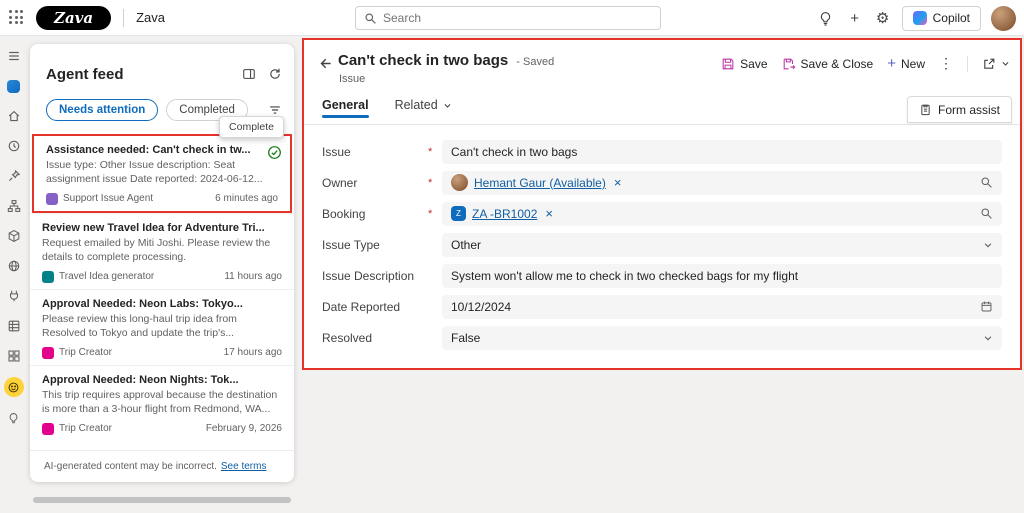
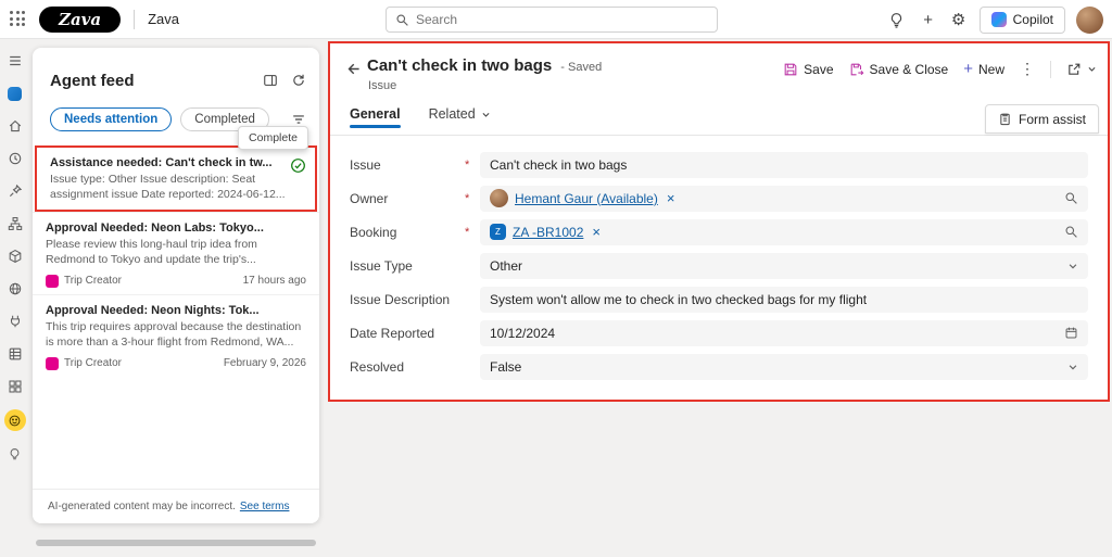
  Zava
  Zava
  Search
  +
  ⚙
  Copilot
  Agent feed
  Needs attention
  Completed
  Complete
  Assistance needed: Can't check in tw...
  Issue type: Other Issue description: Seat assignment issue Date reported: 2024-06-12...
- Support Issue Agent
- 6 minutes ago
- Review new Travel Idea for Adventure Tri...
- Request emailed by Miti Joshi. Please review the details to complete processing.
- Travel Idea generator
- 11 hours ago
  Approval Needed: Neon Labs: Tokyo...
- Please review this long-haul trip idea from Resolved to Tokyo and update the trip's...
+ Please review this long-haul trip idea from Redmond to Tokyo and update the trip's...
  Trip Creator
  17 hours ago
  Approval Needed: Neon Nights: Tok...
  This trip requires approval because the destination is more than a 3-hour flight from Redmond, WA...
  Trip Creator
  February 9, 2026
  AI-generated content may be incorrect.
  See terms
  Can't check in two bags
  - Saved
  Issue
  Save
  Save & Close
  +
  New
  ⋮
  General
  Related
  Form assist
  Issue
  *
  Can't check in two bags
  Owner
  *
  Hemant Gaur (Available)
  ×
  Booking
  *
  Z
  ZA -BR1002
  ×
  Issue Type
  Other
  Issue Description
  System won't allow me to check in two checked bags for my flight
  Date Reported
  10/12/2024
  Resolved
  False
